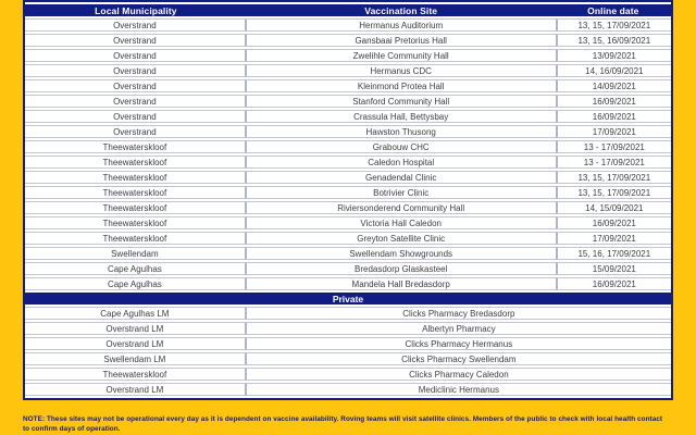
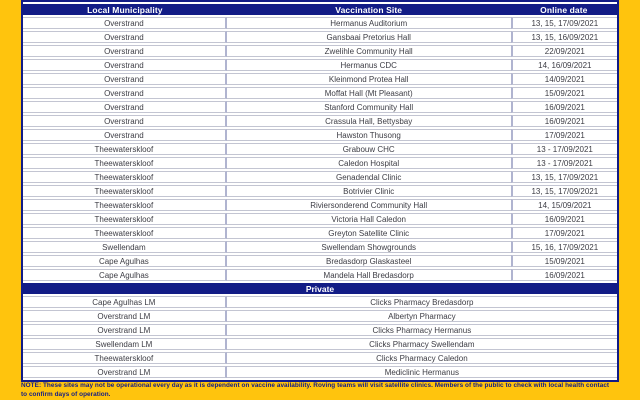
  Local Municipality	Vaccination Site	Online date
  Overstrand	Hermanus Auditorium	13, 15, 17/09/2021
  Overstrand	Gansbaai Pretorius Hall	13, 15, 16/09/2021
- Overstrand	Zwelihle Community Hall	13/09/2021
+ Overstrand	Zwelihle Community Hall	22/09/2021
  Overstrand	Hermanus CDC	14, 16/09/2021
  Overstrand	Kleinmond Protea Hall	14/09/2021
+ Overstrand	Moffat Hall (Mt Pleasant)	15/09/2021
  Overstrand	Stanford Community Hall	16/09/2021
  Overstrand	Crassula Hall, Bettysbay	16/09/2021
  Overstrand	Hawston Thusong	17/09/2021
  Theewaterskloof	Grabouw CHC	13 - 17/09/2021
  Theewaterskloof	Caledon Hospital	13 - 17/09/2021
  Theewaterskloof	Genadendal Clinic	13, 15, 17/09/2021
  Theewaterskloof	Botrivier Clinic	13, 15, 17/09/2021
  Theewaterskloof	Riviersonderend Community Hall	14, 15/09/2021
  Theewaterskloof	Victoria Hall Caledon	16/09/2021
  Theewaterskloof	Greyton Satellite Clinic	17/09/2021
  Swellendam	Swellendam Showgrounds	15, 16, 17/09/2021
  Cape Agulhas	Bredasdorp Glaskasteel	15/09/2021
  Cape Agulhas	Mandela Hall Bredasdorp	16/09/2021
  Private
  Cape Agulhas LM	Clicks Pharmacy Bredasdorp
  Overstrand LM	Albertyn Pharmacy
  Overstrand LM	Clicks Pharmacy Hermanus
  Swellendam LM	Clicks Pharmacy Swellendam
  Theewaterskloof	Clicks Pharmacy Caledon
  Overstrand LM	Mediclinic Hermanus
